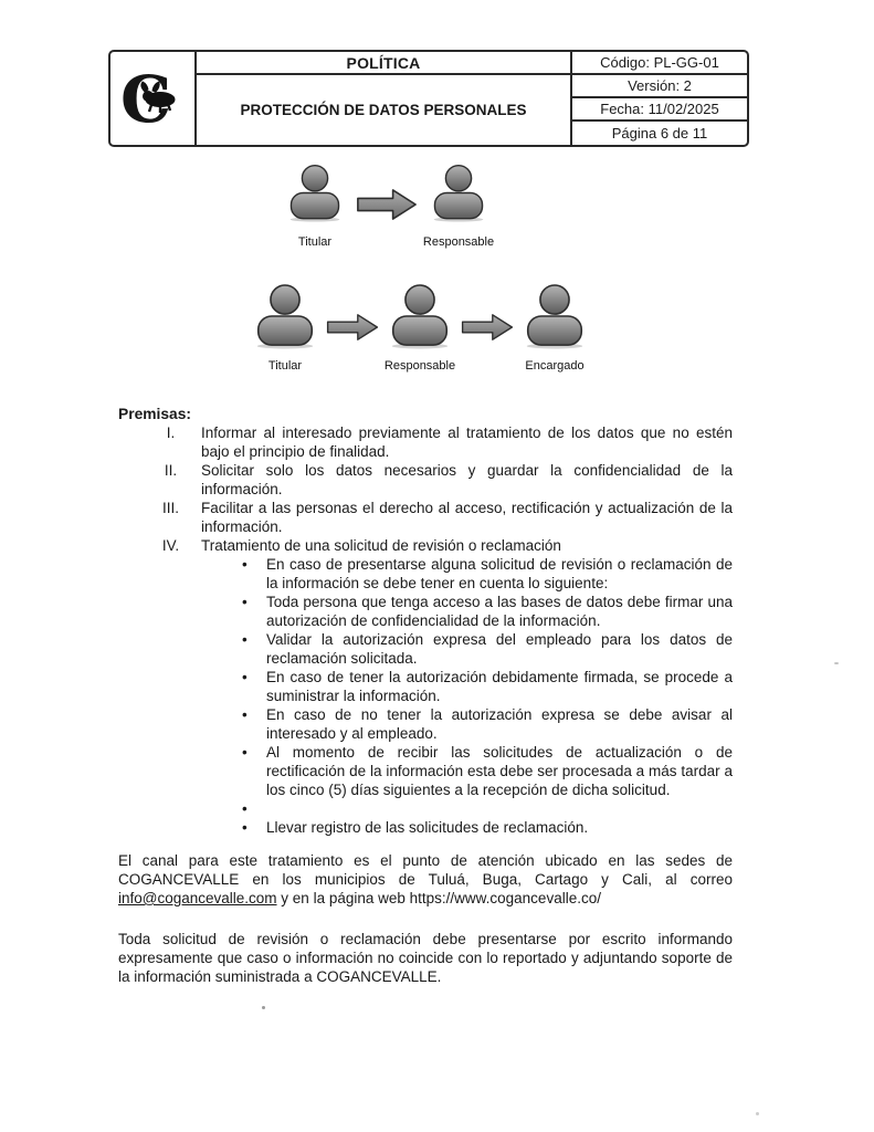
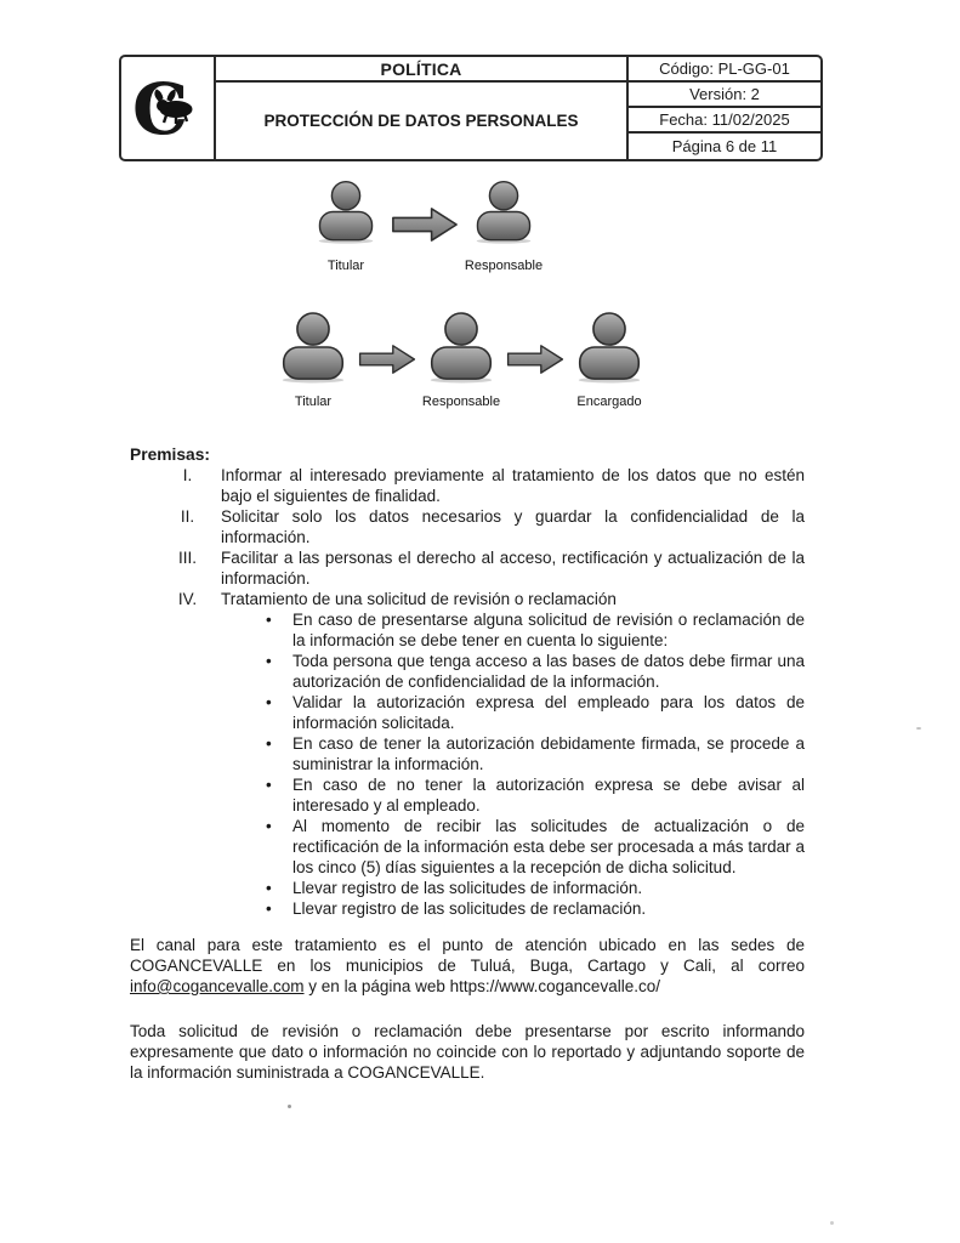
  POLÍTICA
  PROTECCIÓN DE DATOS PERSONALES
  Código: PL-GG-01
  Versión: 2
  Fecha: 11/02/2025
  Página 6 de 11
  Titular
  Responsable
  Titular
  Responsable
  Encargado
  Premisas:
  I.
- Informar al interesado previamente al tratamiento de los datos que no estén bajo el principio de finalidad.
+ Informar al interesado previamente al tratamiento de los datos que no estén bajo el siguientes de finalidad.
  II.
  Solicitar solo los datos necesarios y guardar la confidencialidad de la información.
  III.
  Facilitar a las personas el derecho al acceso, rectificación y actualización de la información.
  IV.
  Tratamiento de una solicitud de revisión o reclamación
  •
  En caso de presentarse alguna solicitud de revisión o reclamación de la información se debe tener en cuenta lo siguiente:
  •
  Toda persona que tenga acceso a las bases de datos debe firmar una autorización de confidencialidad de la información.
  •
- Validar la autorización expresa del empleado para los datos de reclamación solicitada.
+ Validar la autorización expresa del empleado para los datos de información solicitada.
  •
  En caso de tener la autorización debidamente firmada, se procede a suministrar la información.
  •
  En caso de no tener la autorización expresa se debe avisar al interesado y al empleado.
  •
  Al momento de recibir las solicitudes de actualización o de rectificación de la información esta debe ser procesada a más tardar a los cinco (5) días siguientes a la recepción de dicha solicitud.
  •
+ Llevar registro de las solicitudes de información.
  •
  Llevar registro de las solicitudes de reclamación.
  El canal para este tratamiento es el punto de atención ubicado en las sedes de COGANCEVALLE en los municipios de Tuluá, Buga, Cartago y Cali, al correo info@cogancevalle.com y en la página web https://www.cogancevalle.co/
- Toda solicitud de revisión o reclamación debe presentarse por escrito informando expresamente que caso o información no coincide con lo reportado y adjuntando soporte de la información suministrada a COGANCEVALLE.
+ Toda solicitud de revisión o reclamación debe presentarse por escrito informando expresamente que dato o información no coincide con lo reportado y adjuntando soporte de la información suministrada a COGANCEVALLE.
